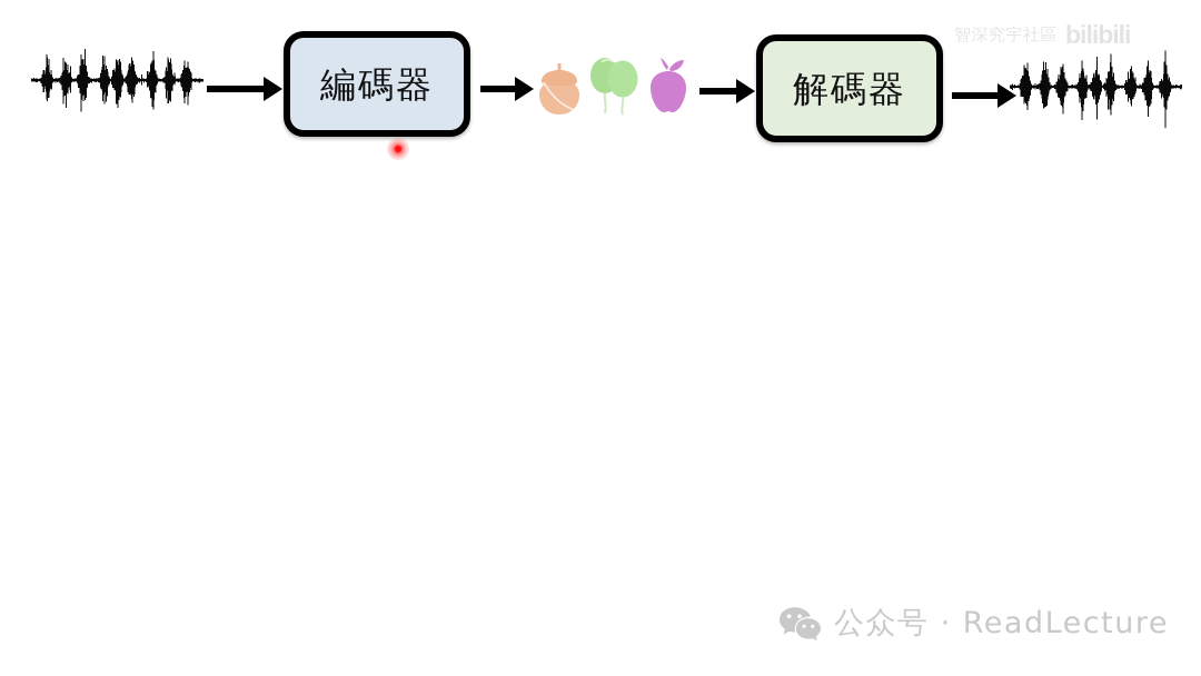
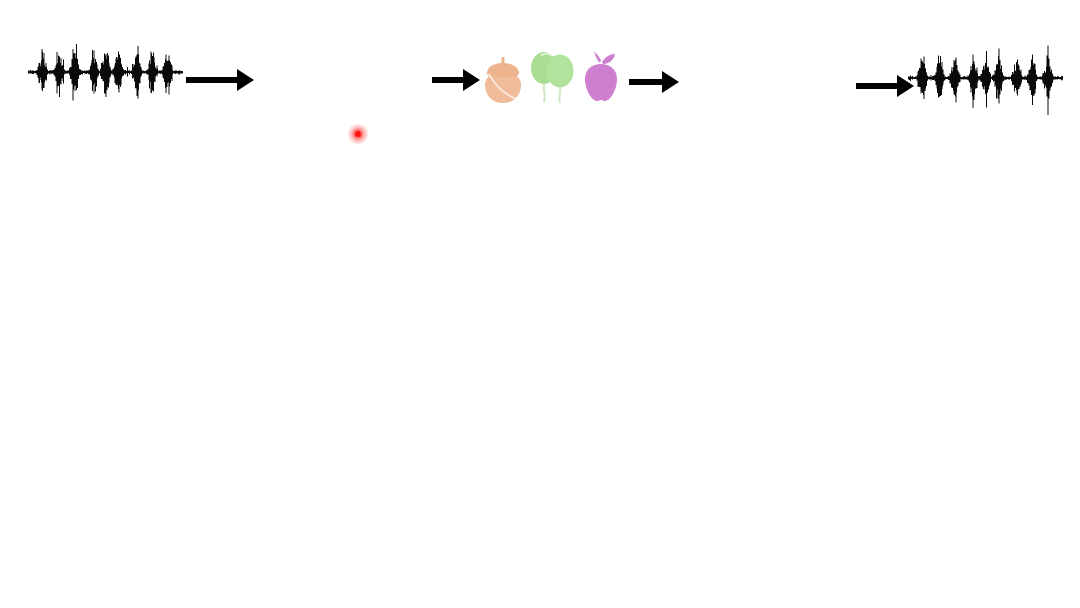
- 編碼器
- 解碼器
- 智深究宇社區
- bilibili
- 公众号 · ReadLecture
